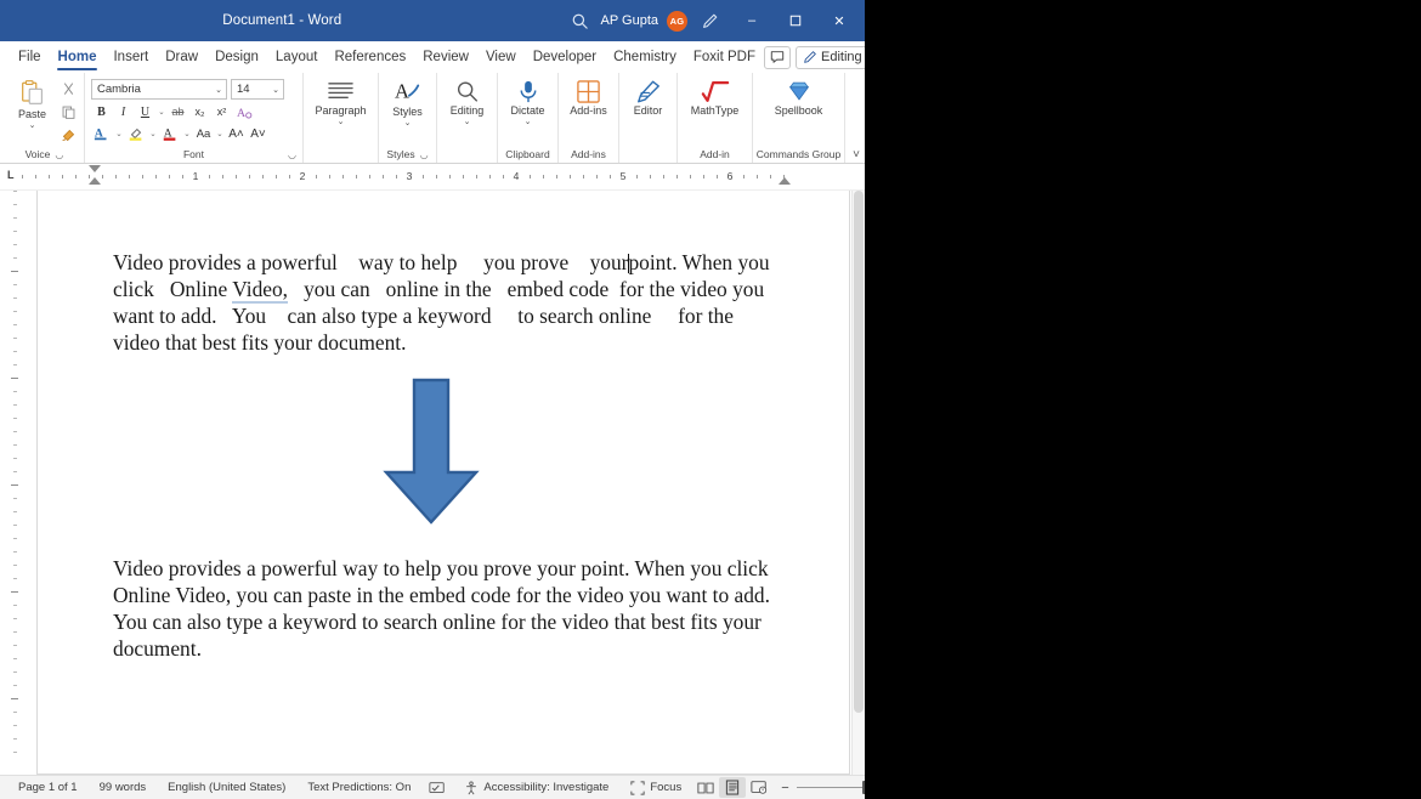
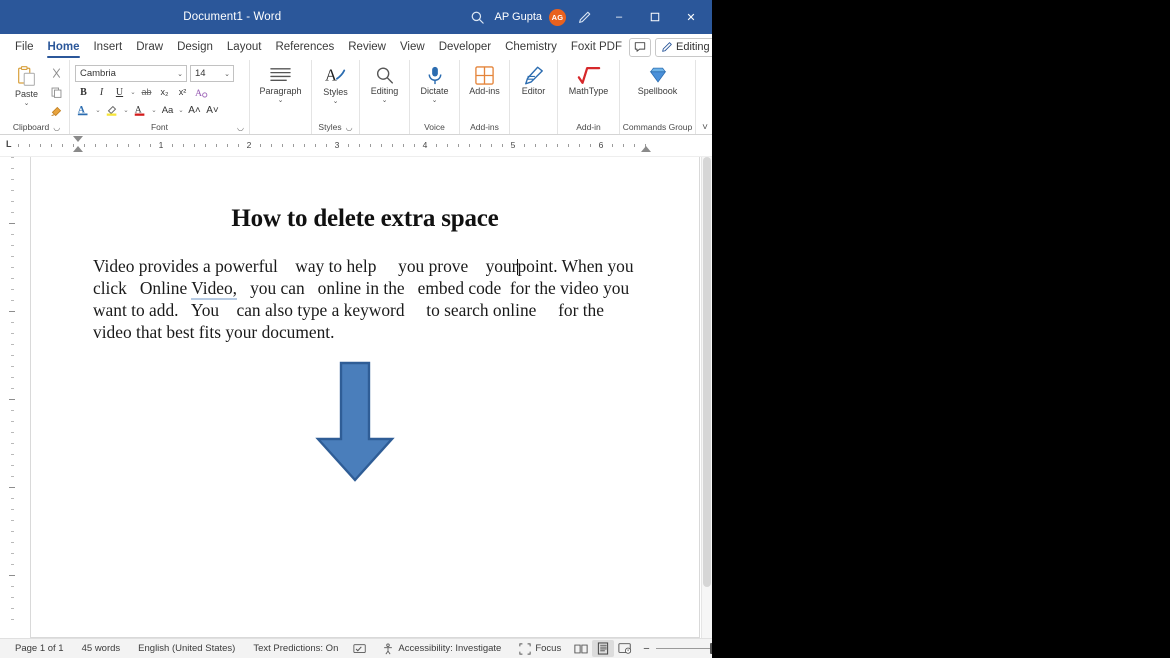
  Document1 - Word
  AP Gupta
  AG
  –
  ✕
  File
  Home
  Insert
  Draw
  Design
  Layout
  References
  Review
  View
  Developer
  Chemistry
  Foxit PDF
  Editing
  Paste
- Voice
+ Clipboard
  ◡
  Cambria
  14
  B
  I
  U
  ab
  x₂
  x²
  A
  A
  A
  Aa
  A˄
  A˅
  Font
  ◡
  Paragraph
  A
  Styles
  Styles
  ◡
  Editing
  Dictate
- Clipboard
+ Voice
  Add-ins
  Add-ins
  Editor
  MathType
  Add-in
  Spellbook
  Commands Group
  ˅
  L
  1
  2
  3
  4
  5
  6
+ How to delete extra space
  Video provides a powerful way to help you prove yourpoint. When you click Online Video, you can online in the embed code for the video you want to add. You can also type a keyword to search online for the video that best fits your document.
- Video provides a powerful way to help you prove your point. When you click Online Video, you can paste in the embed code for the video you want to add. You can also type a keyword to search online for the video that best fits your document.
  Page 1 of 1
- 99 words
+ 45 words
  English (United States)
  Text Predictions: On
  Accessibility: Investigate
  Focus
  −
